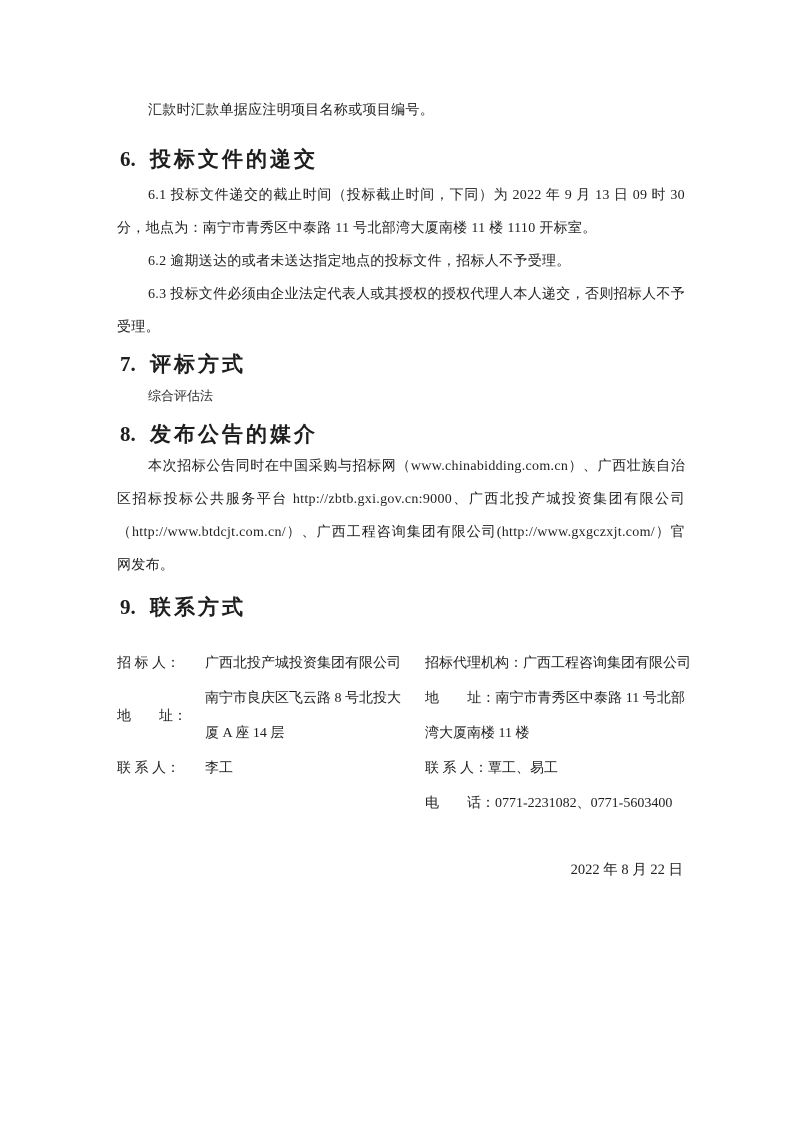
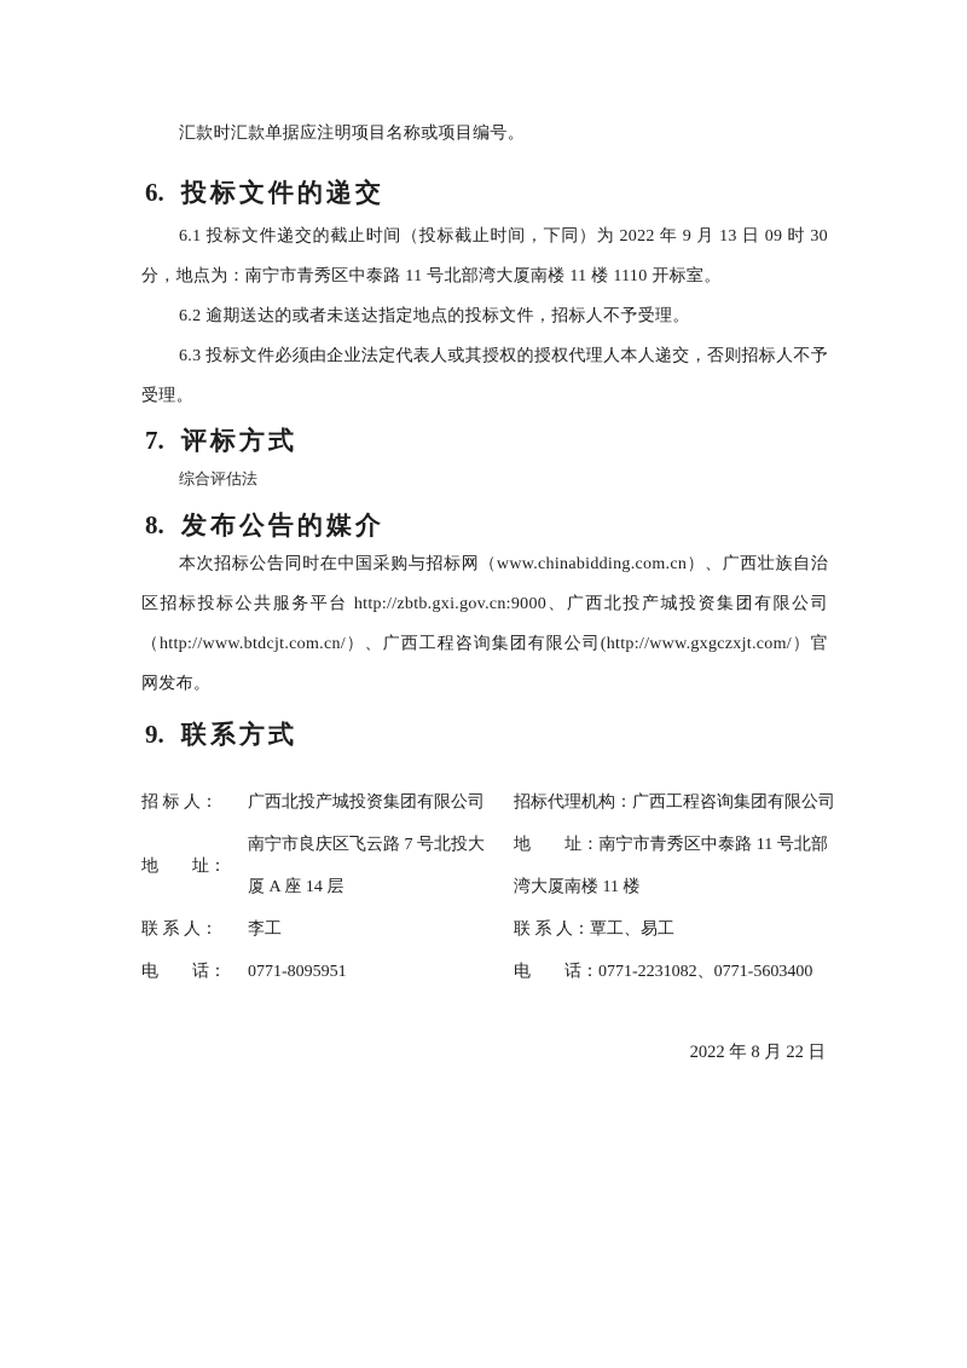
  汇款时汇款单据应注明项目名称或项目编号。
  6.
  投标文件的递交
  6.1 投标文件递交的截止时间（投标截止时间，下同）为 2022 年 9 月 13 日 09 时 30 分，地点为：南宁市青秀区中泰路 11 号北部湾大厦南楼 11 楼 1110 开标室。
  6.2 逾期送达的或者未送达指定地点的投标文件，招标人不予受理。
  6.3 投标文件必须由企业法定代表人或其授权的授权代理人本人递交，否则招标人不予受理。
  7.
  评标方式
  综合评估法
  8.
  发布公告的媒介
  本次招标公告同时在中国采购与招标网（www.chinabidding.com.cn）、广西壮族自治区招标投标公共服务平台 http://zbtb.gxi.gov.cn:9000、广西北投产城投资集团有限公司（http://www.btdcjt.com.cn/）、广西工程咨询集团有限公司(http://www.gxgczxjt.com/）官网发布。
  9.
  联系方式
  招 标 人：
  广西北投产城投资集团有限公司
  地 址：
- 南宁市良庆区飞云路 8 号北投大厦 A 座 14 层
+ 南宁市良庆区飞云路 7 号北投大厦 A 座 14 层
  联 系 人：
  李工
+ 电 话：
+ 0771-8095951
  招标代理机构：广西工程咨询集团有限公司
  地 址：南宁市青秀区中泰路 11 号北部湾大厦南楼 11 楼
  联 系 人：覃工、易工
  电 话：0771-2231082、0771-5603400
  2022 年 8 月 22 日
